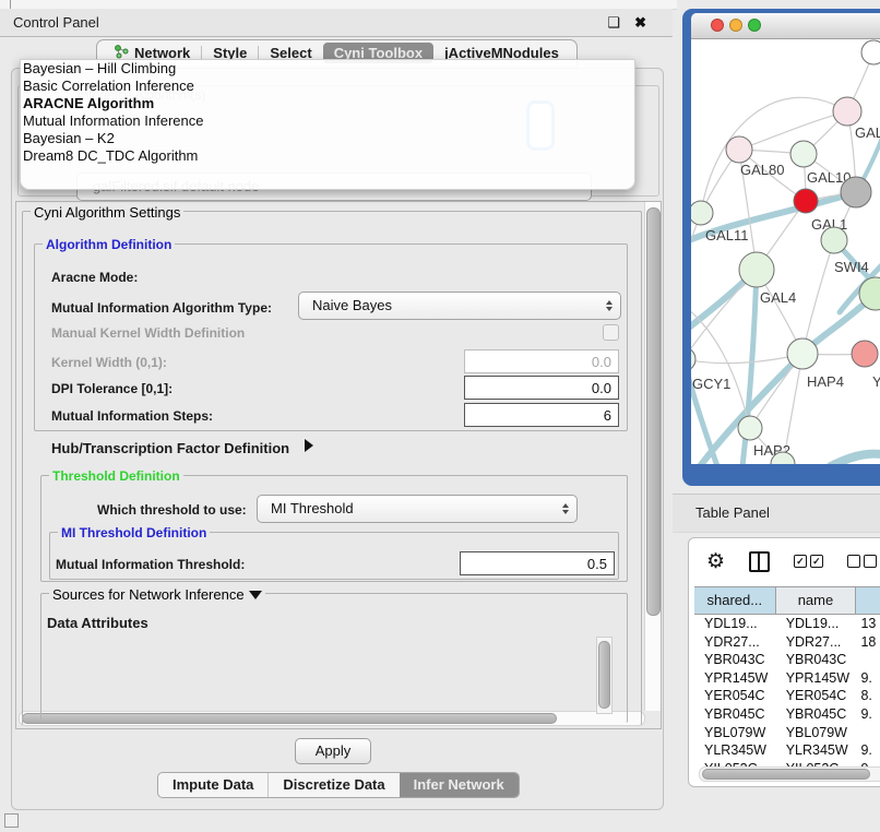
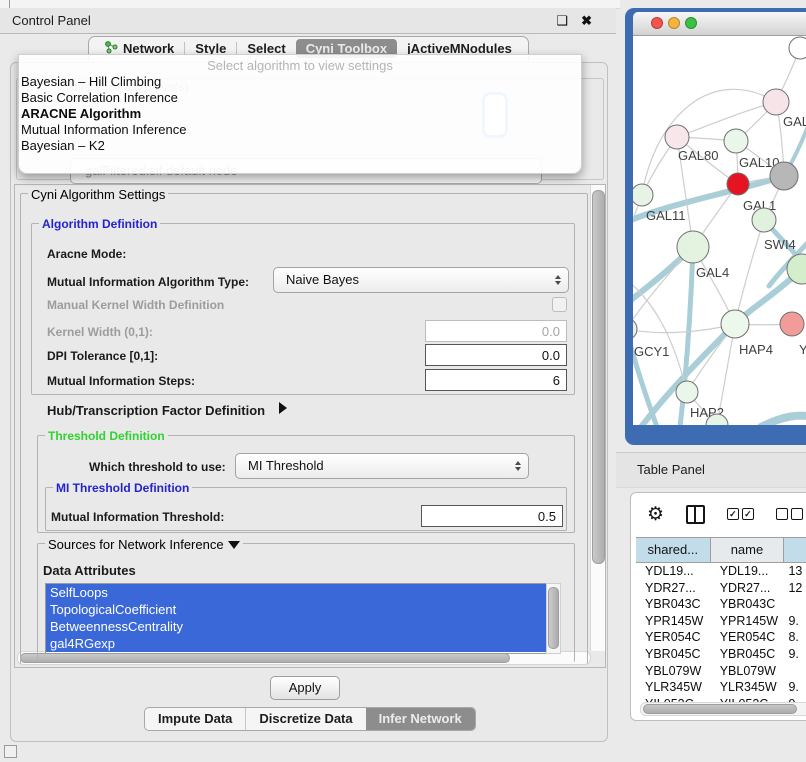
  Control Panel
  ❑
  ✖
  Network
  Style
  Select
  Cyni Toolbox
  jActiveMNodules
+ Select algorithm to view settings
  Bayesian – Hill Climbing
  Basic Correlation Inference
  ARACNE Algorithm
  Mutual Information Inference
  Bayesian – K2
- Dream8 DC_TDC Algorithm
  Cyni Algorithm Settings
  Algorithm Definition
  Aracne Mode:
  Mutual Information Algorithm Type:
  Naive Bayes
  Manual Kernel Width Definition
  Kernel Width (0,1):
  0.0
  DPI Tolerance [0,1]:
  0.0
  Mutual Information Steps:
  6
  Hub/Transcription Factor Definition
  Threshold Definition
  Which threshold to use:
  MI Threshold
  MI Threshold Definition
  Mutual Information Threshold:
  0.5
  Sources for Network Inference
  Data Attributes
+ SelfLoops
+ TopologicalCoefficient
+ BetweennessCentrality
+ gal4RGexp
  Apply
  Impute Data
  Discretize Data
  Infer Network
  GAL
  GAL80
  GAL10
  GAL1
  GAL11
  SWI4
  GAL4
  HAP4
  Y
  GCY1
  HAP2
  Table Panel
  ⚙
  ✓
  ✓
  shared...
  name
  YDL19...
  YDL19...
  13
  YDR27...
  YDR27...
- 18
+ 12
  YBR043C
  YBR043C
  YPR145W
  YPR145W
  9.
  YER054C
  YER054C
  8.
  YBR045C
  YBR045C
  9.
  YBL079W
  YBL079W
  YLR345W
  YLR345W
  9.
